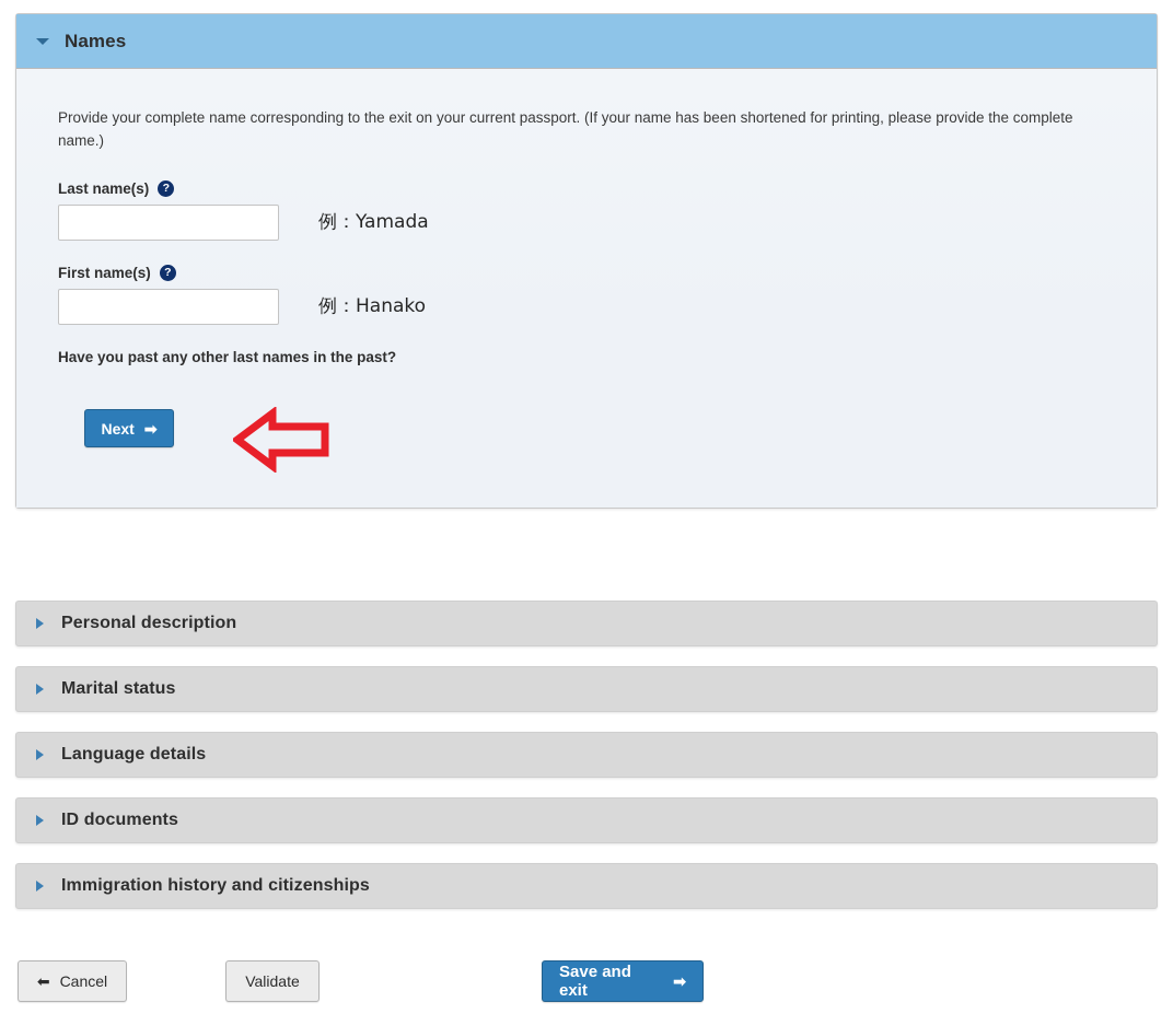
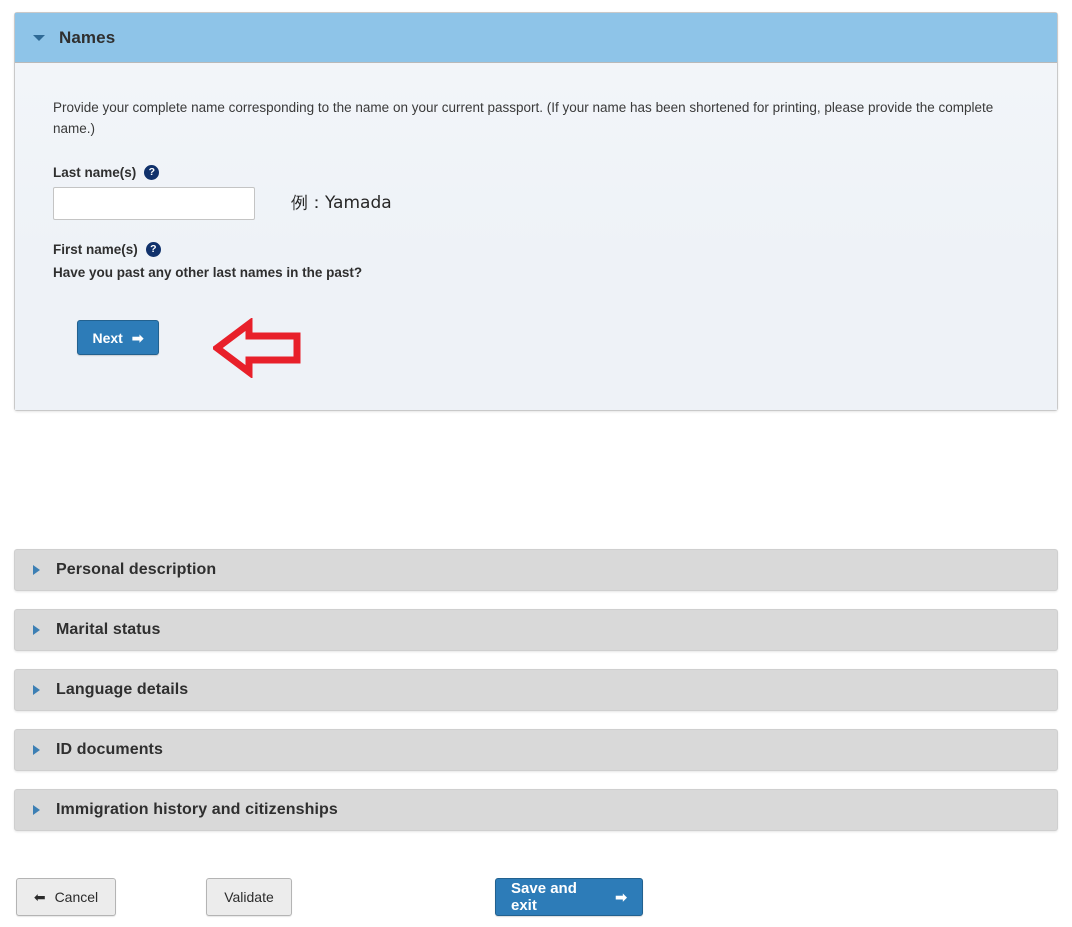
  Names
- Provide your complete name corresponding to the exit on your current passport. (If your name has been shortened for printing, please provide the complete name.)
+ Provide your complete name corresponding to the name on your current passport. (If your name has been shortened for printing, please provide the complete name.)
  Last name(s)
  ?
  例：Yamada
  First name(s)
  ?
- 例：Hanako
  Have you past any other last names in the past?
  Next
  ➡
  Personal description
  Marital status
  Language details
  ID documents
  Immigration history and citizenships
  ⬅
  Cancel
  Validate
  Save and exit
  ➡
